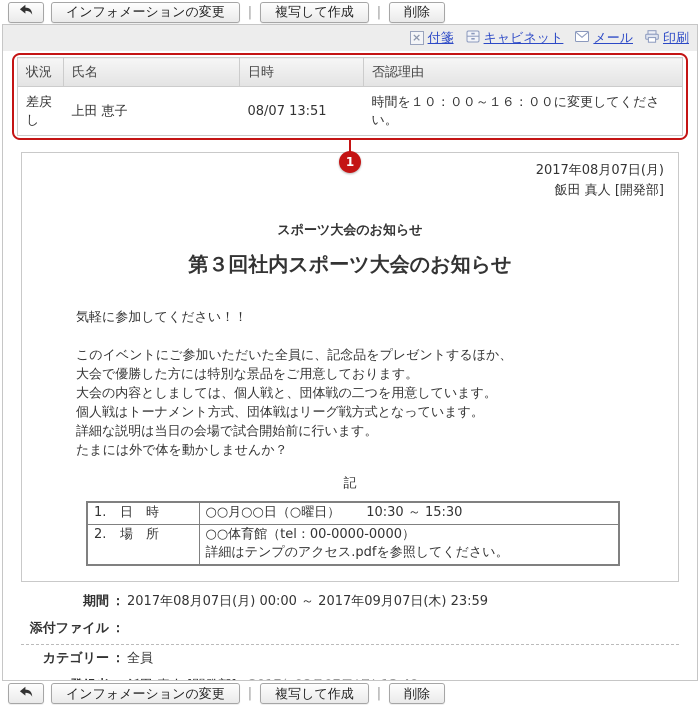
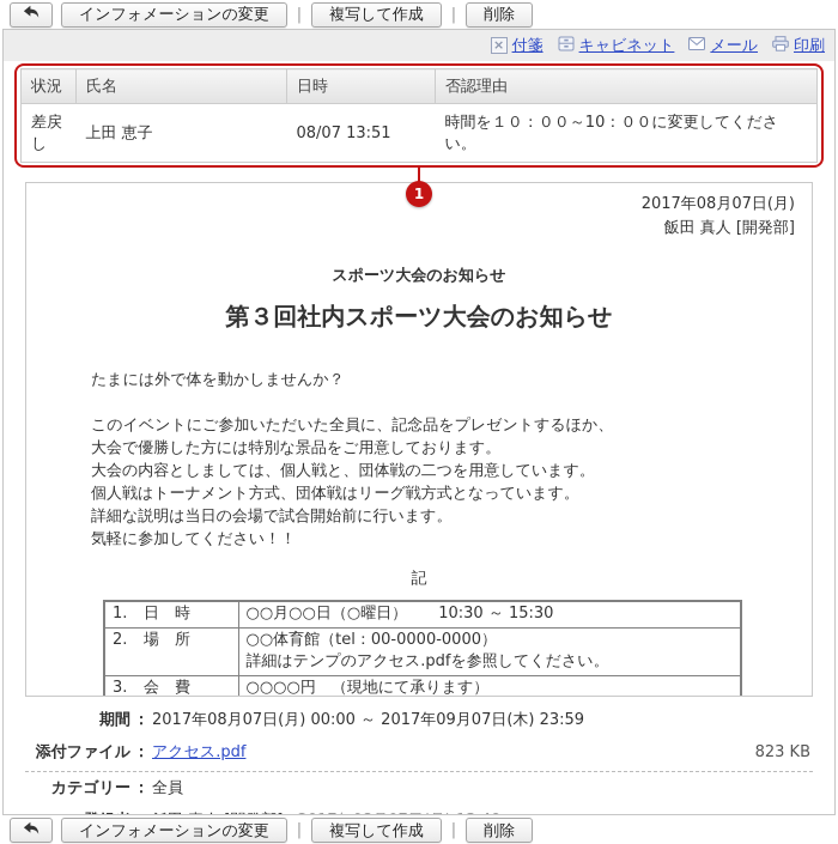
  インフォメーションの変更
  |
  複写して作成
  |
  削除
  ×
  付箋
  キャビネット
  メール
  印刷
  状況	氏名	日時	否認理由
- 差戻し	上田 恵子	08/07 13:51	時間を１０：００～１６：００に変更してください。
+ 差戻し	上田 恵子	08/07 13:51	時間を１０：００～10：００に変更してください。
  1
  2017年08月07日(月)
  飯田 真人 [開発部]
  スポーツ大会のお知らせ
  第３回社内スポーツ大会のお知らせ
- 気軽に参加してください！！
+ たまには外で体を動かしませんか？
  このイベントにご参加いただいた全員に、記念品をプレゼントするほか、
  大会で優勝した方には特別な景品をご用意しております。
  大会の内容としましては、個人戦と、団体戦の二つを用意しています。
  個人戦はトーナメント方式、団体戦はリーグ戦方式となっています。
  詳細な説明は当日の会場で試合開始前に行います。
- たまには外で体を動かしませんか？
+ 気軽に参加してください！！
  記
  1. 日 時	○○月○○日（○曜日） 10:30 ～ 15:30
  2. 場 所	○○体育館（tel：00-0000-0000） 詳細はテンプのアクセス.pdfを参照してください。
+ 3. 会 費	○○○○円 （現地にて承ります）
  期間
  ：
  2017年08月07日(月) 00:00 ～ 2017年09月07日(木) 23:59
  添付ファイル
  ：
+ アクセス.pdf
+ 823 KB
  カテゴリー
  ：
  全員
  インフォメーションの変更
  |
  複写して作成
  |
  削除
